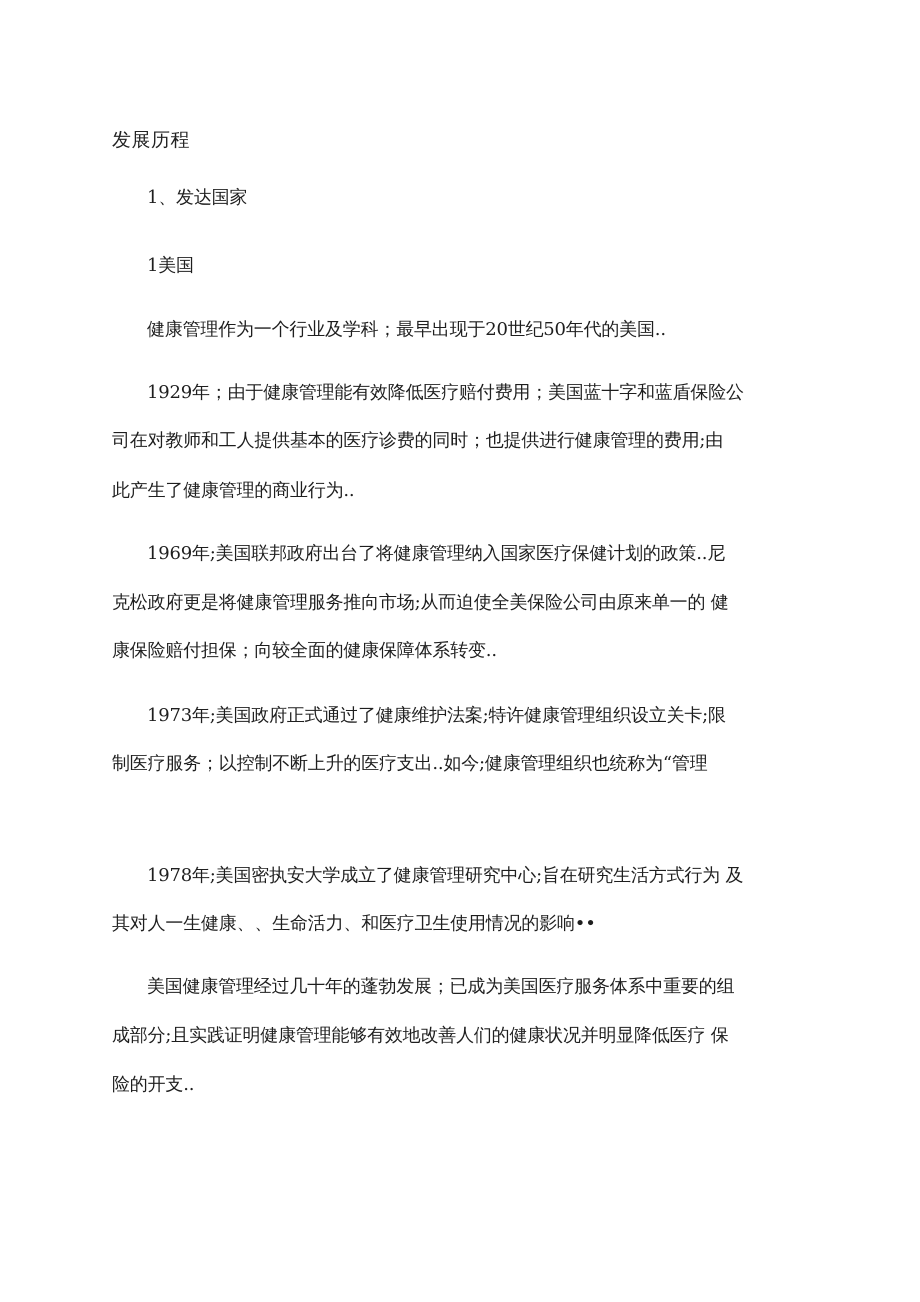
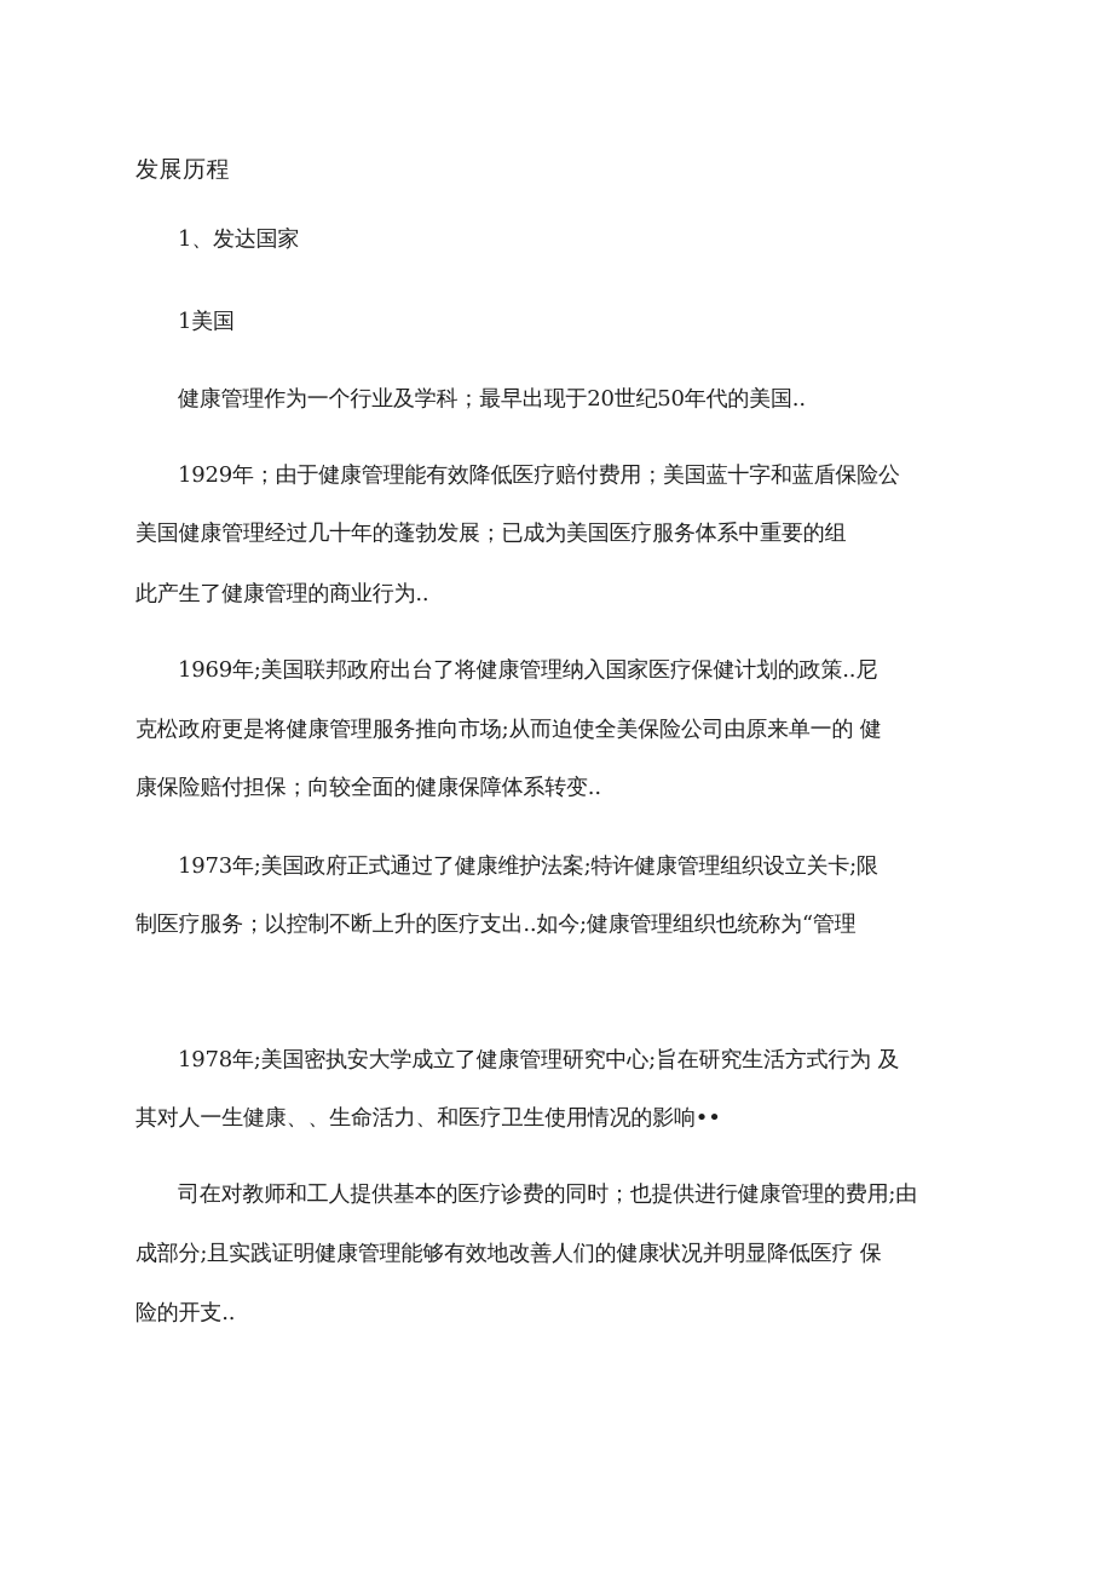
  发展历程
  1、发达国家
  1美国
  健康管理作为一个行业及学科；最早出现于20世纪50年代的美国..
  1929年；由于健康管理能有效降低医疗赔付费用；美国蓝十字和蓝盾保险公
- 司在对教师和工人提供基本的医疗诊费的同时；也提供进行健康管理的费用;由
+ 美国健康管理经过几十年的蓬勃发展；已成为美国医疗服务体系中重要的组
  此产生了健康管理的商业行为..
  1969年;美国联邦政府出台了将健康管理纳入国家医疗保健计划的政策..尼
  克松政府更是将健康管理服务推向市场;从而迫使全美保险公司由原来单一的 健
  康保险赔付担保；向较全面的健康保障体系转变..
  1973年;美国政府正式通过了健康维护法案;特许健康管理组织设立关卡;限
  制医疗服务；以控制不断上升的医疗支出..如今;健康管理组织也统称为“管理
  1978年;美国密执安大学成立了健康管理研究中心;旨在研究生活方式行为 及
  其对人一生健康、、生命活力、和医疗卫生使用情况的影响••
- 美国健康管理经过几十年的蓬勃发展；已成为美国医疗服务体系中重要的组
+ 司在对教师和工人提供基本的医疗诊费的同时；也提供进行健康管理的费用;由
  成部分;且实践证明健康管理能够有效地改善人们的健康状况并明显降低医疗 保
  险的开支..
